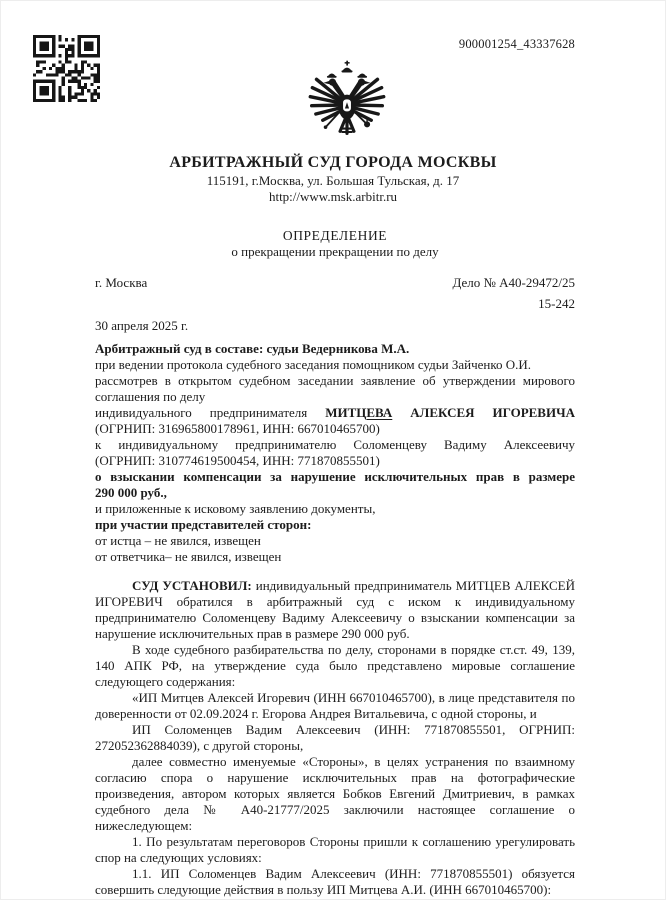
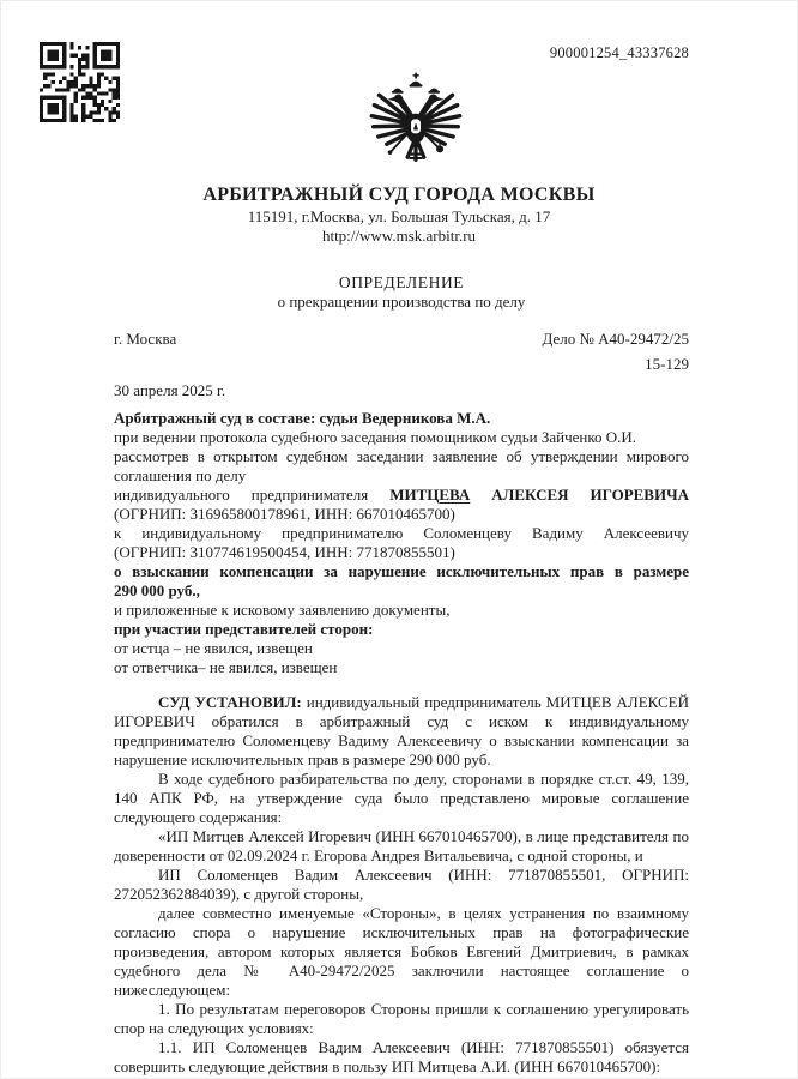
  900001254_43337628
  АРБИТРАЖНЫЙ СУД ГОРОДА МОСКВЫ
  115191, г.Москва, ул. Большая Тульская, д. 17
  http://www.msk.arbitr.ru
  ОПРЕДЕЛЕНИЕ
- о прекращении прекращении по делу
+ о прекращении производства по делу
  г. Москва
  Дело № А40-29472/25
- 15-242
+ 15-129
  30 апреля 2025 г.
  Арбитражный суд в составе: судьи Ведерникова М.А.
  при ведении протокола судебного заседания помощником судьи Зайченко О.И.
  рассмотрев в открытом судебном заседании заявление об утверждении мирового соглашения по делу
  индивидуального предпринимателя МИТЦЕВА АЛЕКСЕЯ ИГОРЕВИЧА
  (ОГРНИП: 316965800178961, ИНН: 667010465700)
  к индивидуальному предпринимателю Соломенцеву Вадиму Алексеевичу
  (ОГРНИП: 310774619500454, ИНН: 771870855501)
  о взыскании компенсации за нарушение исключительных прав в размере 290 000 руб.,
  и приложенные к исковому заявлению документы,
  при участии представителей сторон:
  от истца – не явился, извещен
  от ответчика– не явился, извещен
  СУД УСТАНОВИЛ: индивидуальный предприниматель МИТЦЕВ АЛЕКСЕЙ ИГОРЕВИЧ обратился в арбитражный суд с иском к индивидуальному предпринимателю Соломенцеву Вадиму Алексеевичу о взыскании компенсации за нарушение исключительных прав в размере 290 000 руб.
  В ходе судебного разбирательства по делу, сторонами в порядке ст.ст. 49, 139, 140 АПК РФ, на утверждение суда было представлено мировые соглашение следующего содержания:
  «ИП Митцев Алексей Игоревич (ИНН 667010465700), в лице представителя по доверенности от 02.09.2024 г. Егорова Андрея Витальевича, с одной стороны, и
  ИП Соломенцев Вадим Алексеевич (ИНН: 771870855501, ОГРНИП: 272052362884039), с другой стороны,
- далее совместно именуемые «Стороны», в целях устранения по взаимному согласию спора о нарушение исключительных прав на фотографические произведения, автором которых является Бобков Евгений Дмитриевич, в рамках судебного дела № А40-21777/2025 заключили настоящее соглашение о нижеследующем:
+ далее совместно именуемые «Стороны», в целях устранения по взаимному согласию спора о нарушение исключительных прав на фотографические произведения, автором которых является Бобков Евгений Дмитриевич, в рамках судебного дела № А40-29472/2025 заключили настоящее соглашение о нижеследующем:
  1. По результатам переговоров Стороны пришли к соглашению урегулировать спор на следующих условиях:
  1.1. ИП Соломенцев Вадим Алексеевич (ИНН: 771870855501) обязуется совершить следующие действия в пользу ИП Митцева А.И. (ИНН 667010465700):
